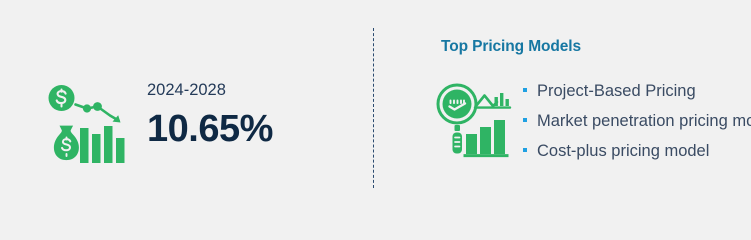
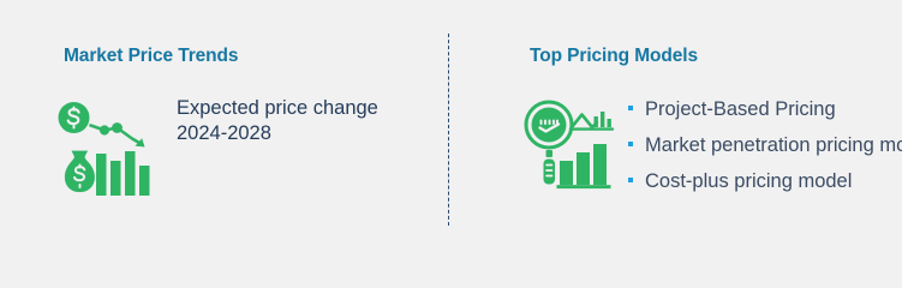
+ Market Price Trends
+ Expected price change
  2024-2028
- 10.65%
  Top Pricing Models
  Project-Based Pricing
  Market penetration pricing m
  Cost-plus pricing model
